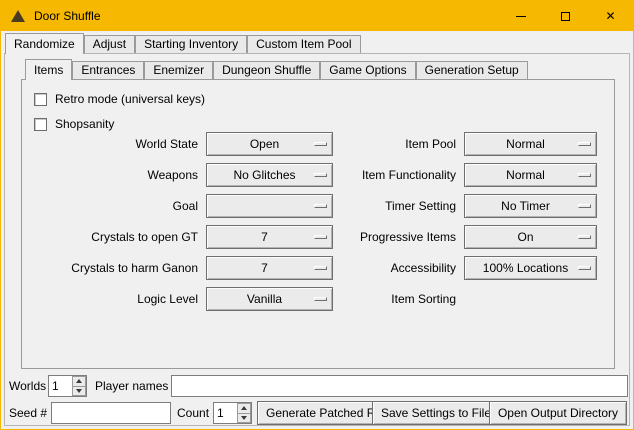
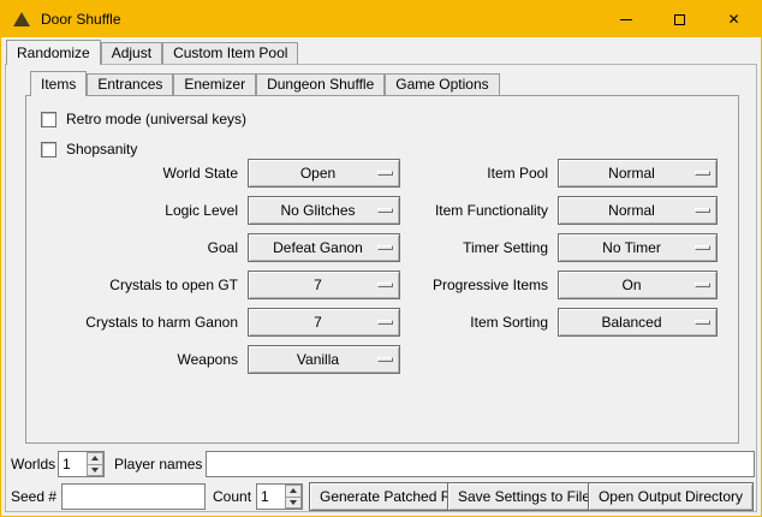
  Door Shuffle
  ✕
  Randomize
  Adjust
- Starting Inventory
  Custom Item Pool
  Items
  Entrances
  Enemizer
  Dungeon Shuffle
  Game Options
- Generation Setup
  Retro mode (universal keys)
  Shopsanity
  World State
  Open
- Weapons
+ Logic Level
  No Glitches
  Goal
+ Defeat Ganon
  Crystals to open GT
  7
  Crystals to harm Ganon
  7
- Logic Level
+ Weapons
  Vanilla
  Item Pool
  Normal
  Item Functionality
  Normal
  Timer Setting
  No Timer
  Progressive Items
  On
- Accessibility
- 100% Locations
  Item Sorting
+ Balanced
  Worlds
  1
  Player names
  Seed #
  Count
  1
  Generate Patched
  Save Settings to File
  Open Output Directory
